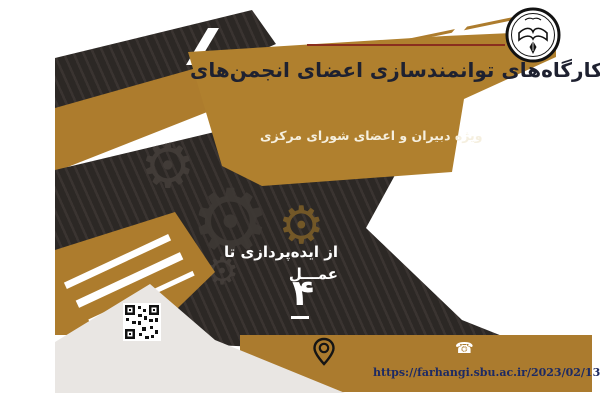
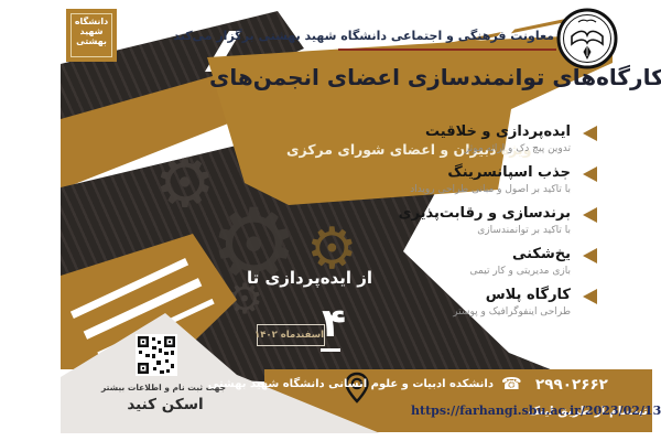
  ⚙
  ⚙
  ⚙
  ⚙
+ دانشگاه شهید بهشتی
+ معاونت فرهنگی و اجتماعی دانشگاه شهید بهشتی برگزار می‌کند
  کارگاه‌های توانمندسازی اعضای انجمن‌های
  ویژه دبیران و اعضای شورای مرکزی
+ ایده‌پردازی و خلاقیت
+ تدوین پیچ دک و ارائه موثر
+ جذب اسپانسرینگ
+ با تاکید بر اصول و مبانی طراحی رویداد
+ برندسازی و رقابت‌پذیری
+ با تاکید بر توانمندسازی
+ یخ‌شکنی
+ بازی مدیریتی و کار تیمی
+ کارگاه پلاس
+ طراحی اینفوگرافیک و پوستر
  از ایده‌پردازی تا
- عمـــل
  ۴
+ اسفندماه ۱۴۰۲
+ جهت ثبت نام و اطلاعات بیشتر
+ اسکن کنید
+ دانشکده ادبیات و علوم انسانی دانشگاه شهید بهشتی
  ☎
+ ۲۹۹۰۲۶۶۲
+ ثبت‌نام از طریق لینک
  https://farhangi.sbu.ac.ir/2023/02/13
